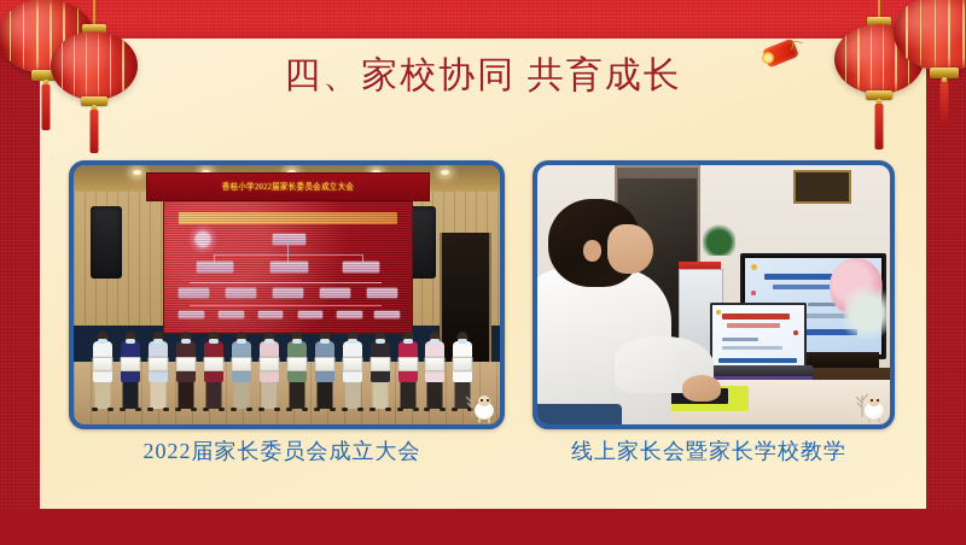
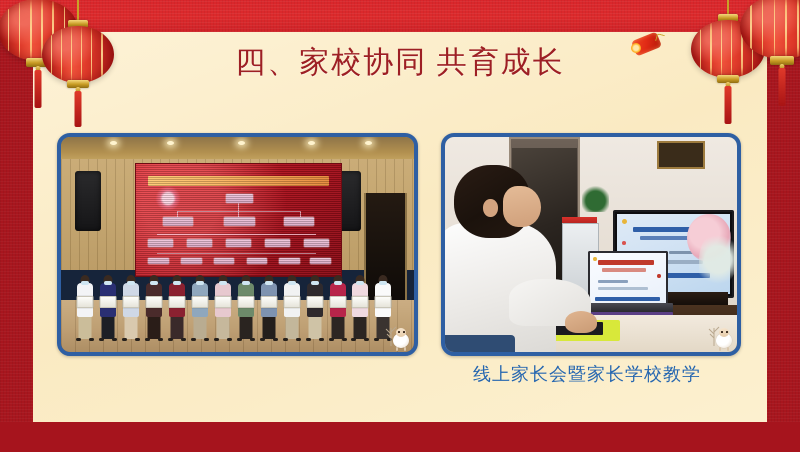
  四、家校协同 共育成长
- 香桂小学2022届家长委员会成立大会
- 2022届家长委员会成立大会
  线上家长会暨家长学校教学
